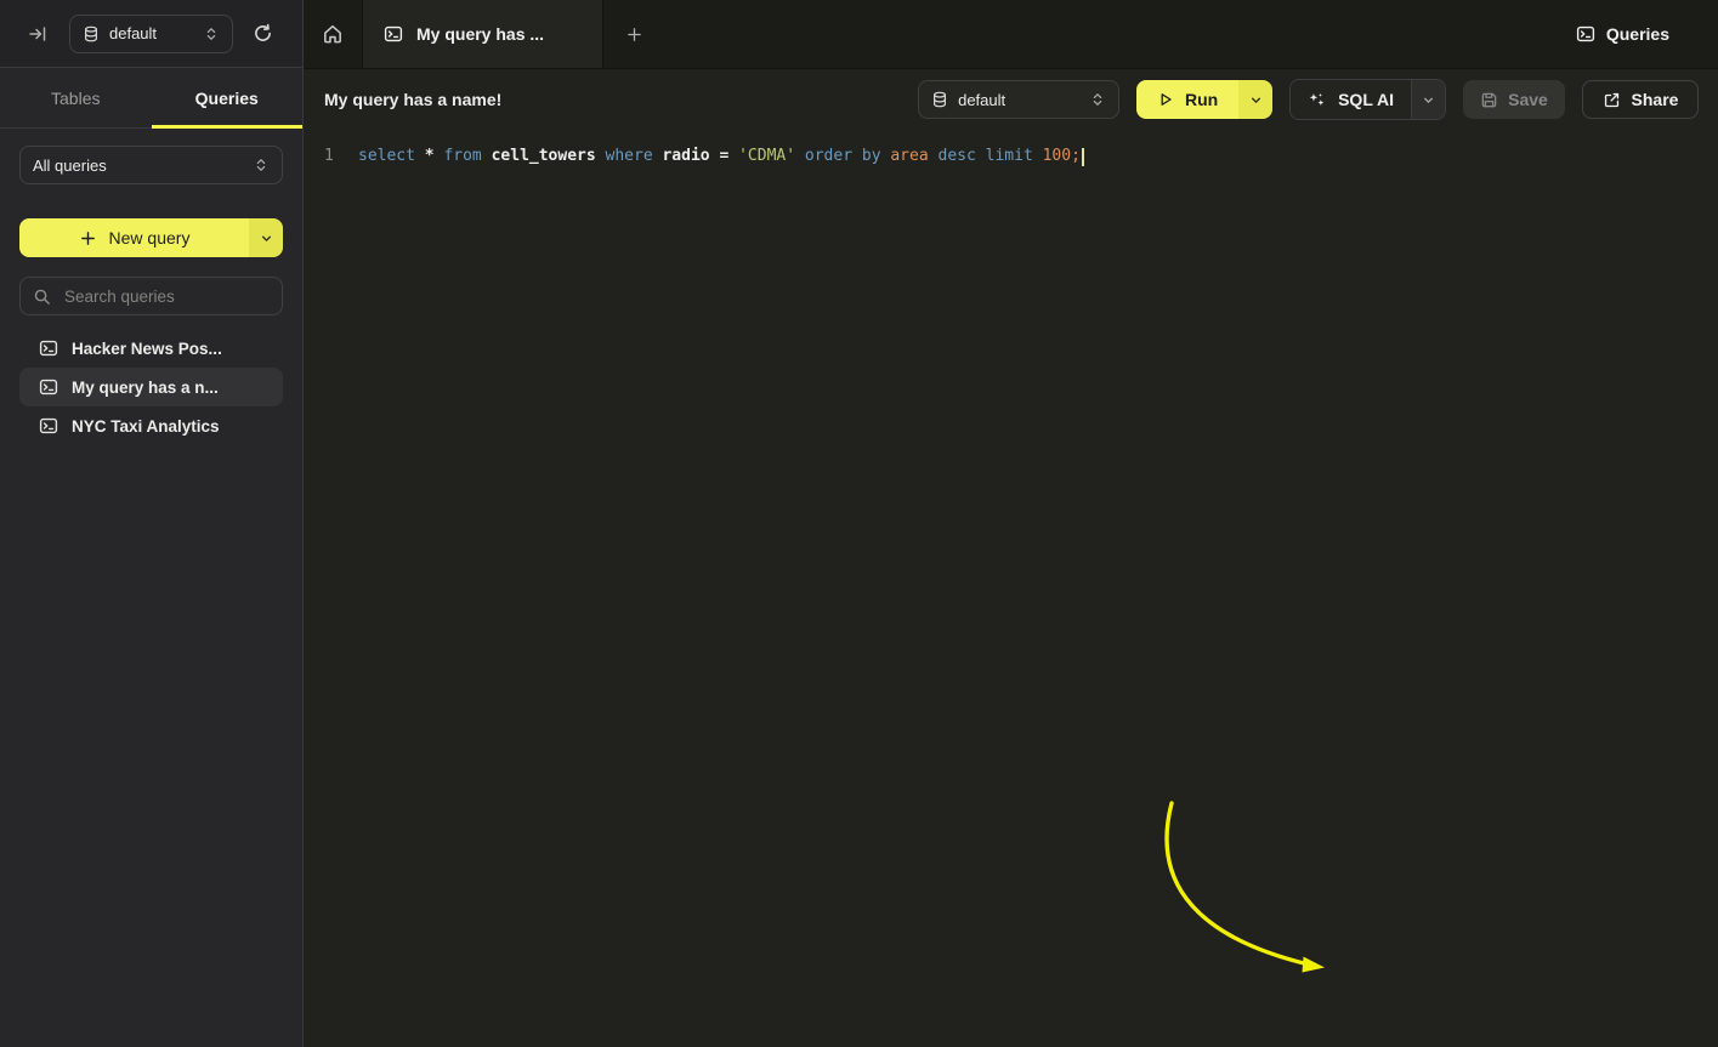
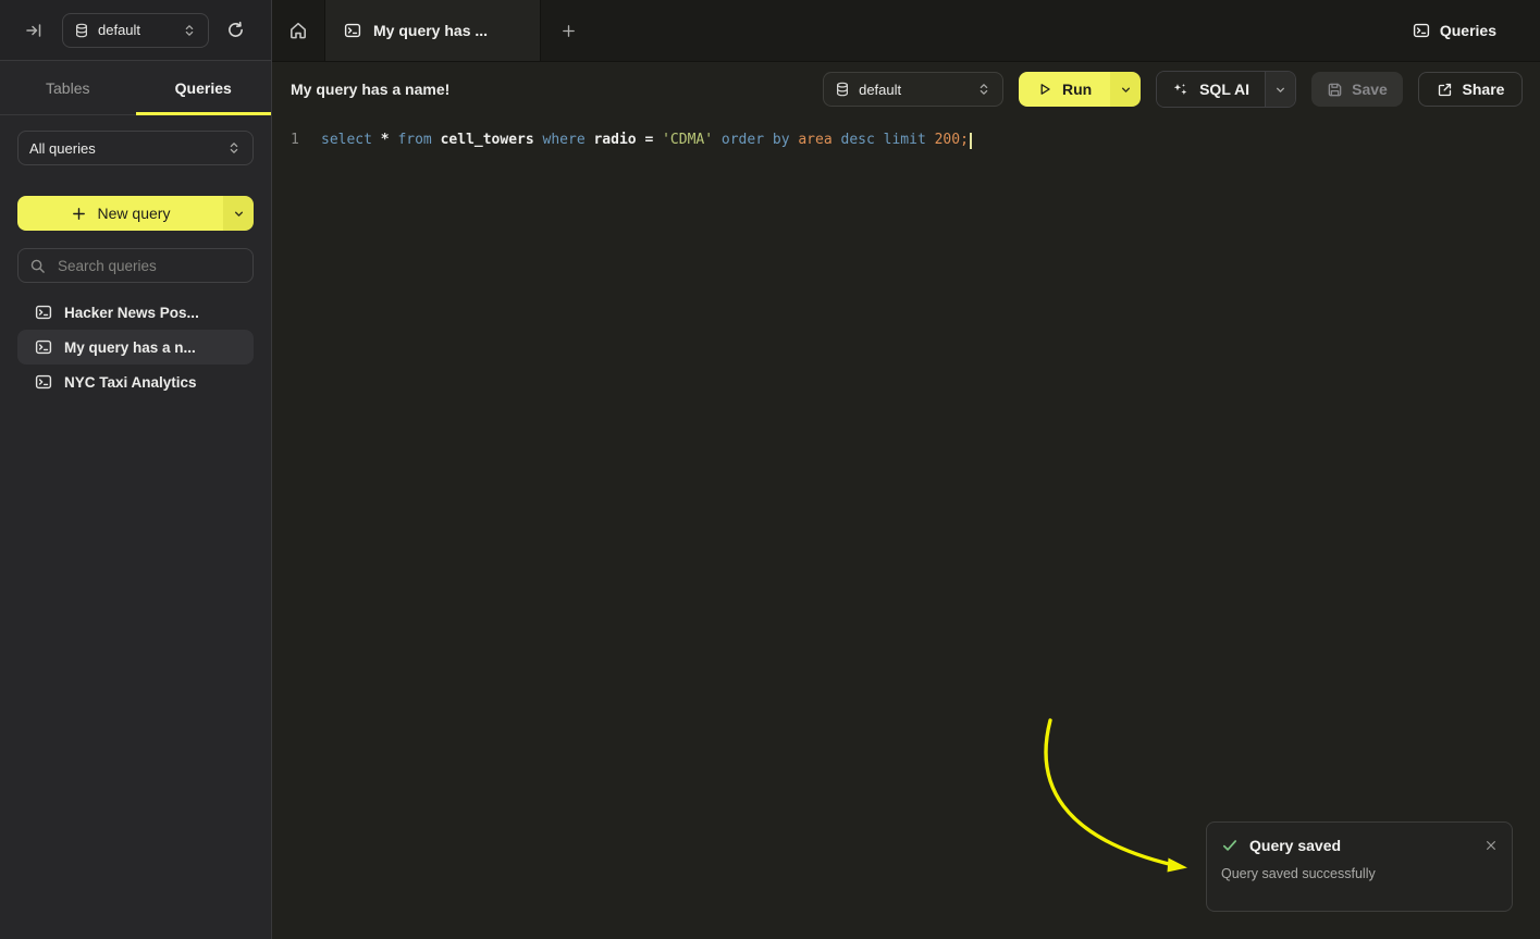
  default
  Tables
  Queries
  All queries
  New query
  Search queries
  Hacker News Pos...
  My query has a n...
  NYC Taxi Analytics
  My query has ...
  Queries
  My query has a name!
  default
  Run
  SQL AI
  Save
  Share
  1
- select * from cell_towers where radio = 'CDMA' order by area desc limit 100;
+ select * from cell_towers where radio = 'CDMA' order by area desc limit 200;
+ Query saved
+ Query saved successfully
